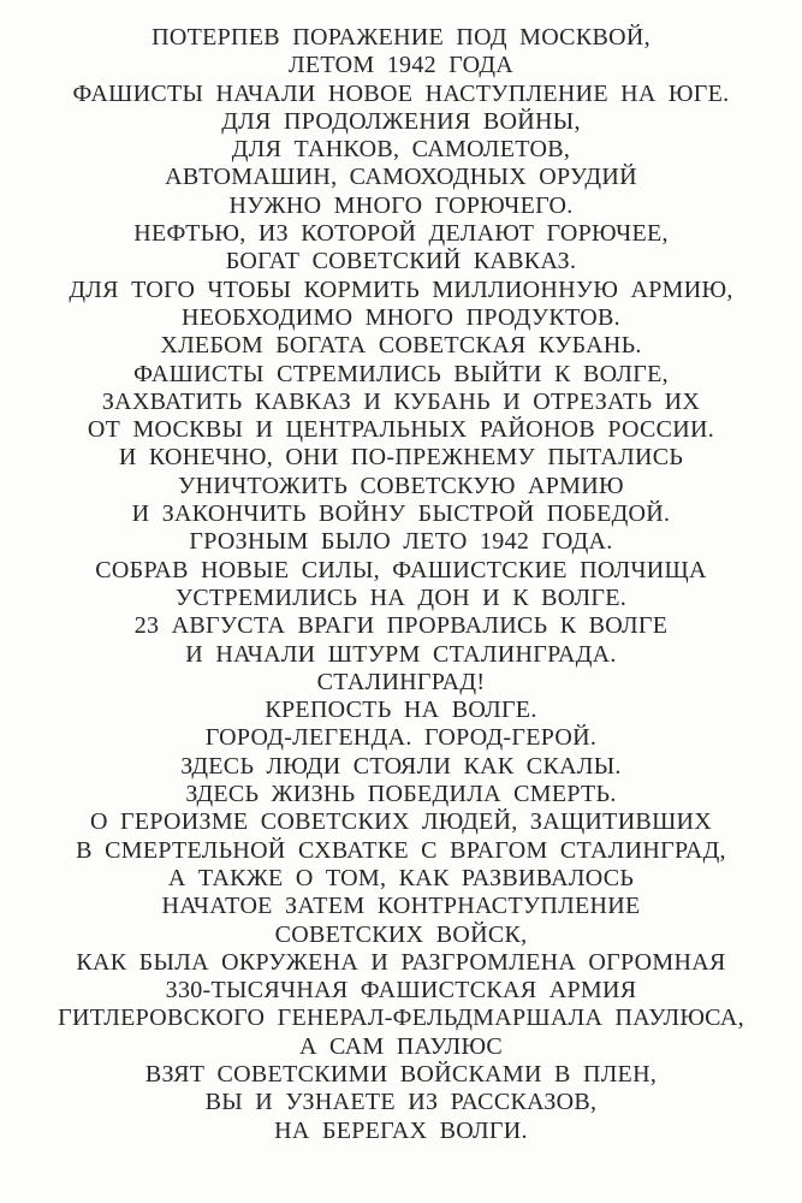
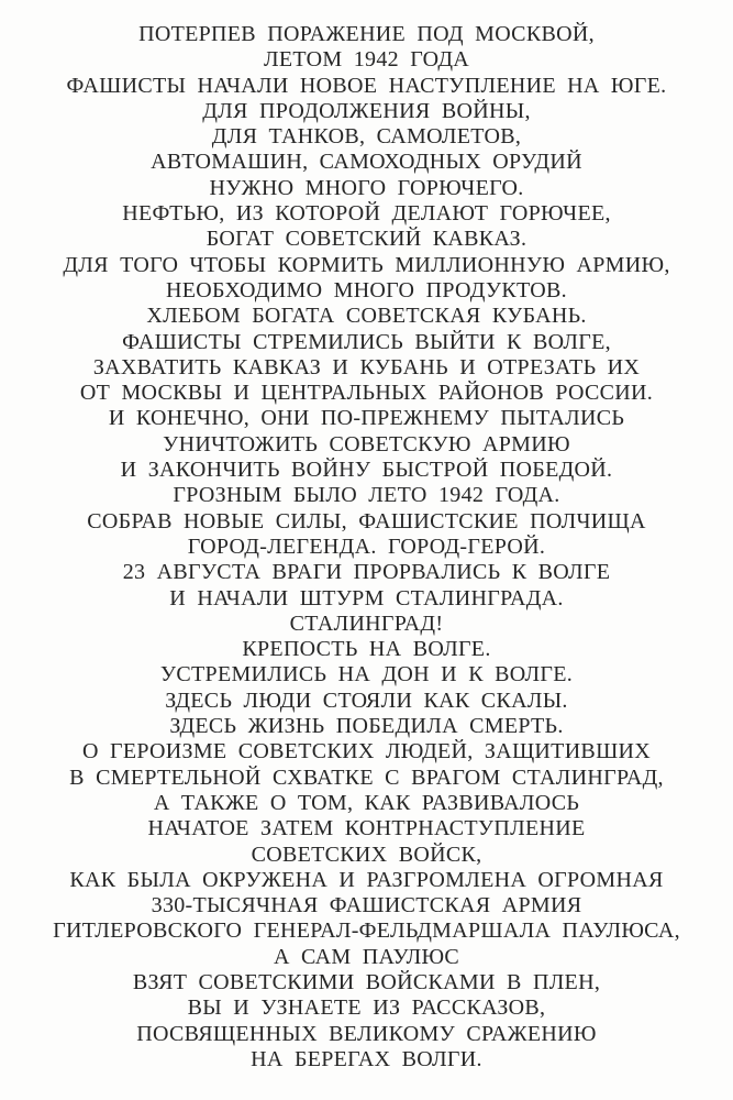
  ПОТЕРПЕВ ПОРАЖЕНИЕ ПОД МОСКВОЙ,
  ЛЕТОМ 1942 ГОДА
  ФАШИСТЫ НАЧАЛИ НОВОЕ НАСТУПЛЕНИЕ НА ЮГЕ.
  ДЛЯ ПРОДОЛЖЕНИЯ ВОЙНЫ,
  ДЛЯ ТАНКОВ, САМОЛЕТОВ,
  АВТОМАШИН, САМОХОДНЫХ ОРУДИЙ
  НУЖНО МНОГО ГОРЮЧЕГО.
  НЕФТЬЮ, ИЗ КОТОРОЙ ДЕЛАЮТ ГОРЮЧЕЕ,
  БОГАТ СОВЕТСКИЙ КАВКАЗ.
  ДЛЯ ТОГО ЧТОБЫ КОРМИТЬ МИЛЛИОННУЮ АРМИЮ,
  НЕОБХОДИМО МНОГО ПРОДУКТОВ.
  ХЛЕБОМ БОГАТА СОВЕТСКАЯ КУБАНЬ.
  ФАШИСТЫ СТРЕМИЛИСЬ ВЫЙТИ К ВОЛГЕ,
  ЗАХВАТИТЬ КАВКАЗ И КУБАНЬ И ОТРЕЗАТЬ ИХ
  ОТ МОСКВЫ И ЦЕНТРАЛЬНЫХ РАЙОНОВ РОССИИ.
  И КОНЕЧНО, ОНИ ПО-ПРЕЖНЕМУ ПЫТАЛИСЬ
  УНИЧТОЖИТЬ СОВЕТСКУЮ АРМИЮ
  И ЗАКОНЧИТЬ ВОЙНУ БЫСТРОЙ ПОБЕДОЙ.
  ГРОЗНЫМ БЫЛО ЛЕТО 1942 ГОДА.
  СОБРАВ НОВЫЕ СИЛЫ, ФАШИСТСКИЕ ПОЛЧИЩА
- УСТРЕМИЛИСЬ НА ДОН И К ВОЛГЕ.
+ ГОРОД-ЛЕГЕНДА. ГОРОД-ГЕРОЙ.
  23 АВГУСТА ВРАГИ ПРОРВАЛИСЬ К ВОЛГЕ
  И НАЧАЛИ ШТУРМ СТАЛИНГРАДА.
  СТАЛИНГРАД!
  КРЕПОСТЬ НА ВОЛГЕ.
- ГОРОД-ЛЕГЕНДА. ГОРОД-ГЕРОЙ.
+ УСТРЕМИЛИСЬ НА ДОН И К ВОЛГЕ.
  ЗДЕСЬ ЛЮДИ СТОЯЛИ КАК СКАЛЫ.
  ЗДЕСЬ ЖИЗНЬ ПОБЕДИЛА СМЕРТЬ.
  О ГЕРОИЗМЕ СОВЕТСКИХ ЛЮДЕЙ, ЗАЩИТИВШИХ
  В СМЕРТЕЛЬНОЙ СХВАТКЕ С ВРАГОМ СТАЛИНГРАД,
  А ТАКЖЕ О ТОМ, КАК РАЗВИВАЛОСЬ
  НАЧАТОЕ ЗАТЕМ КОНТРНАСТУПЛЕНИЕ
  СОВЕТСКИХ ВОЙСК,
  КАК БЫЛА ОКРУЖЕНА И РАЗГРОМЛЕНА ОГРОМНАЯ
  330-ТЫСЯЧНАЯ ФАШИСТСКАЯ АРМИЯ
  ГИТЛЕРОВСКОГО ГЕНЕРАЛ-ФЕЛЬДМАРШАЛА ПАУЛЮСА,
  А САМ ПАУЛЮС
  ВЗЯТ СОВЕТСКИМИ ВОЙСКАМИ В ПЛЕН,
  ВЫ И УЗНАЕТЕ ИЗ РАССКАЗОВ,
+ ПОСВЯЩЕННЫХ ВЕЛИКОМУ СРАЖЕНИЮ
  НА БЕРЕГАХ ВОЛГИ.
